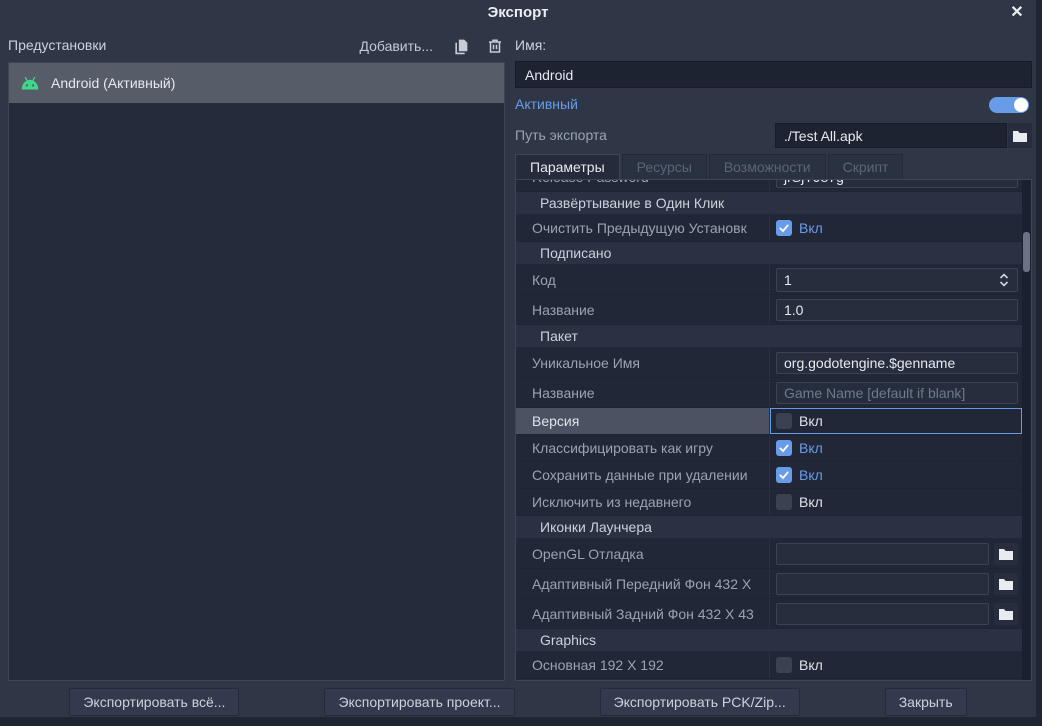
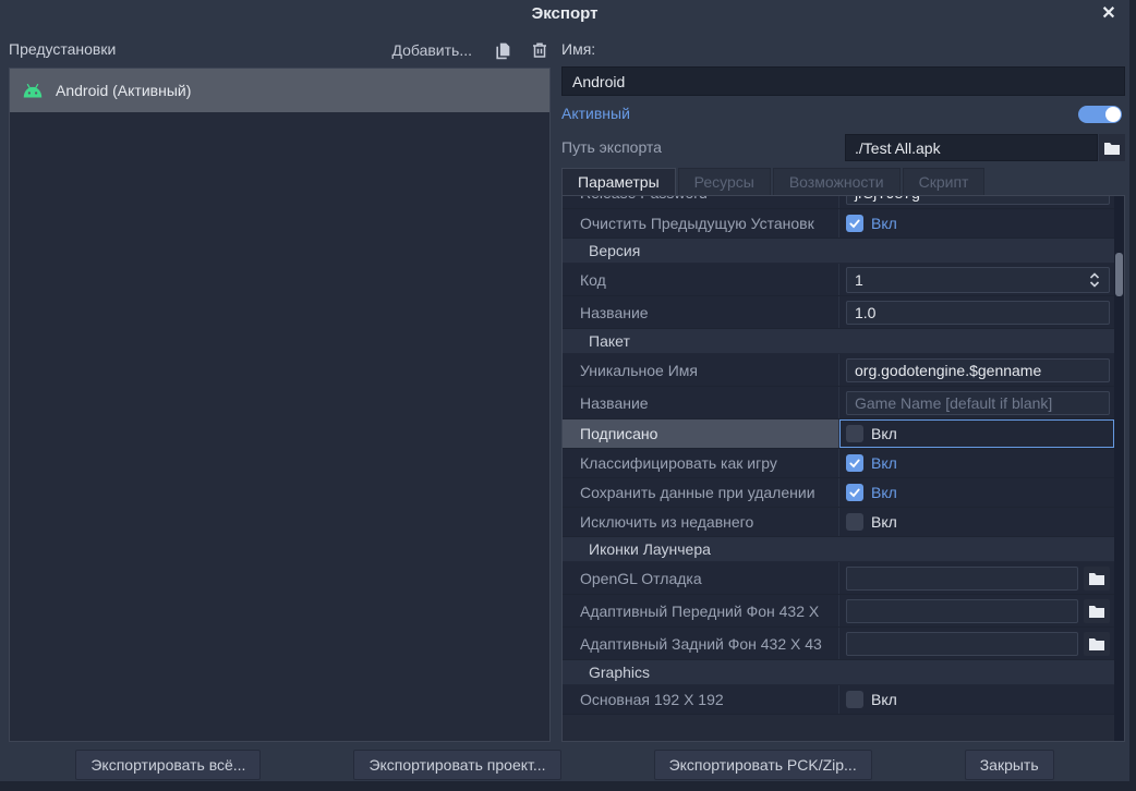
  Экспорт
  ✕
  Предустановки
  Добавить...
  Android (Активный)
  Имя:
  Android
  Активный
  Путь экспорта
  ./Test All.apk
  Параметры
  Ресурсы
  Возможности
  Скрипт
- Развёртывание в Один Клик
  Очистить Предыдущую Установк
  Вкл
- Подписано
+ Версия
  Код
  1
  Название
  1.0
  Пакет
  Уникальное Имя
  org.godotengine.$genname
  Название
  Game Name [default if blank]
- Версия
+ Подписано
  Вкл
  Классифицировать как игру
  Вкл
  Сохранить данные при удалении
  Вкл
  Исключить из недавнего
  Вкл
  Иконки Лаунчера
  OpenGL Отладка
  Адаптивный Передний Фон 432 X
  Адаптивный Задний Фон 432 X 43
  Graphics
  Основная 192 X 192
  Вкл
  Экспортировать всё...
  Экспортировать проект...
  Экспортировать PCK/Zip...
  Закрыть
